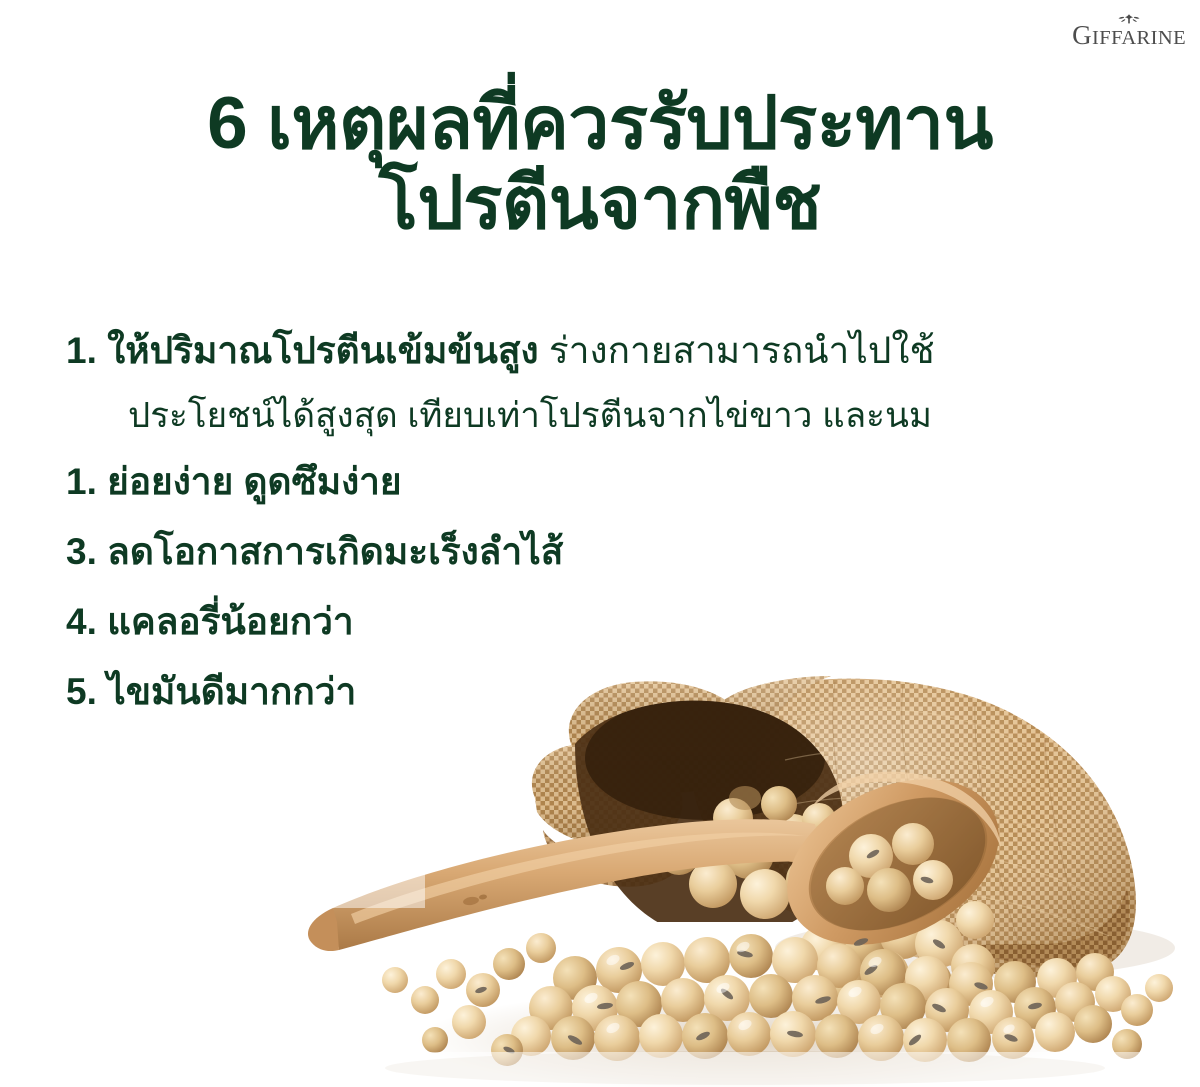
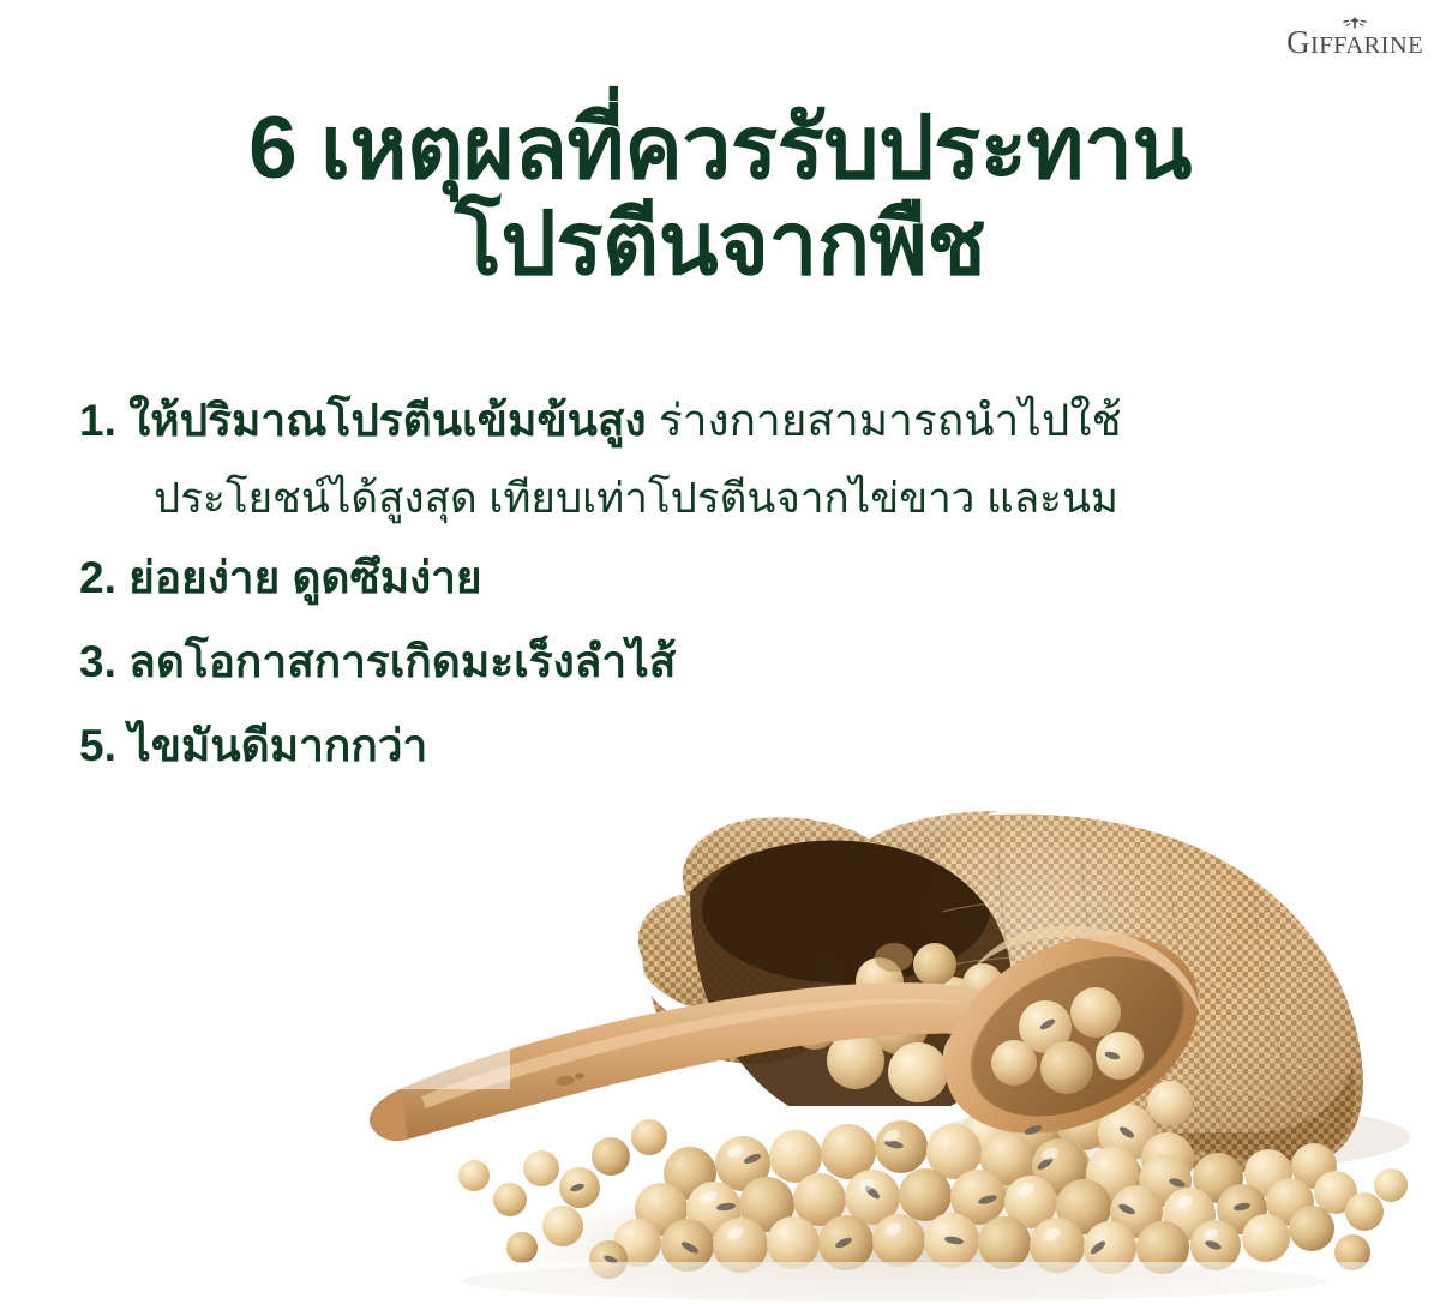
  GIFFARINE
  6 เหตุผลที่ควรรับประทาน
  โปรตีนจากพืช
  1. ให้ปริมาณโปรตีนเข้มข้นสูง ร่างกายสามารถนำไปใช้
  ประโยชน์ได้สูงสุด เทียบเท่าโปรตีนจากไข่ขาว และนม
- 1. ย่อยง่าย ดูดซึมง่าย
+ 2. ย่อยง่าย ดูดซึมง่าย
  3. ลดโอกาสการเกิดมะเร็งลำไส้
- 4. แคลอรี่น้อยกว่า
  5. ไขมันดีมากกว่า
